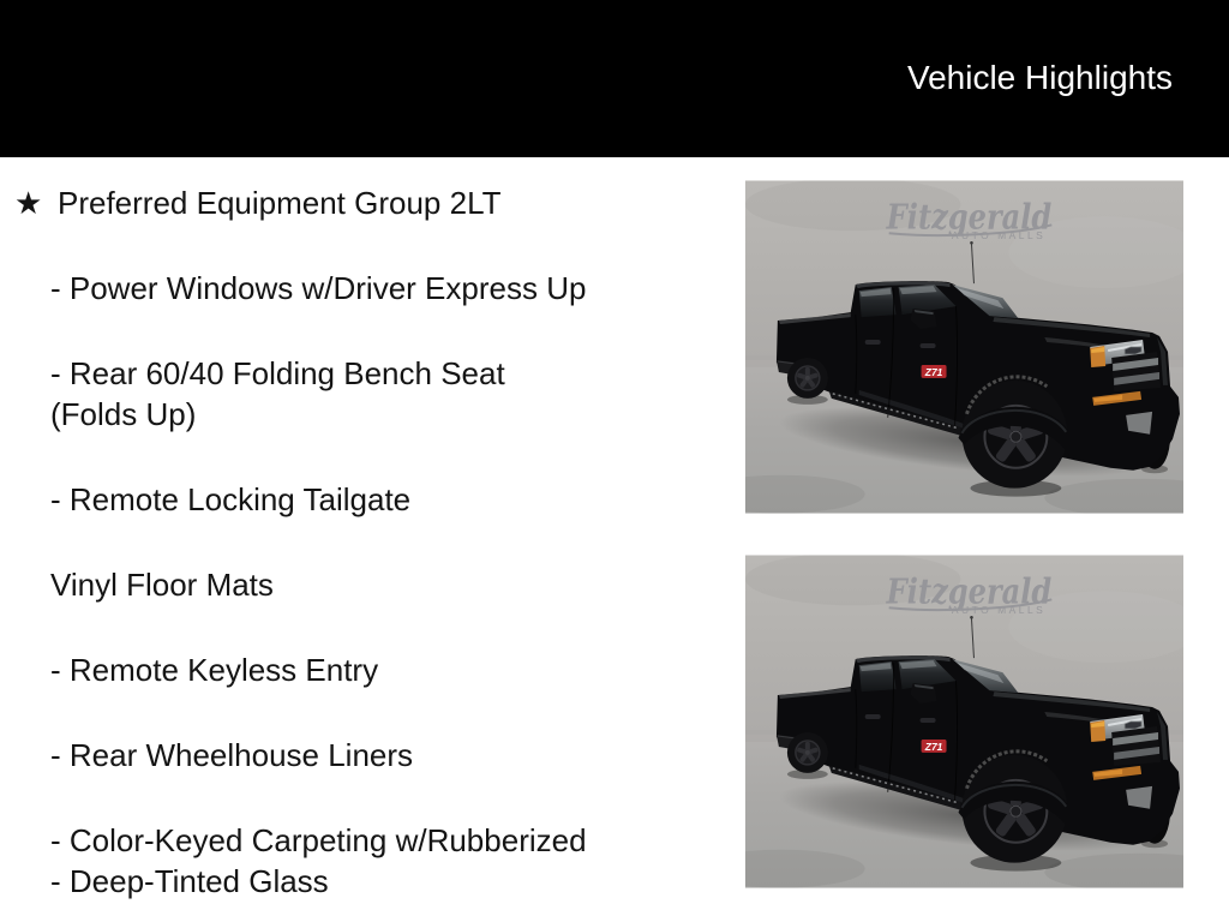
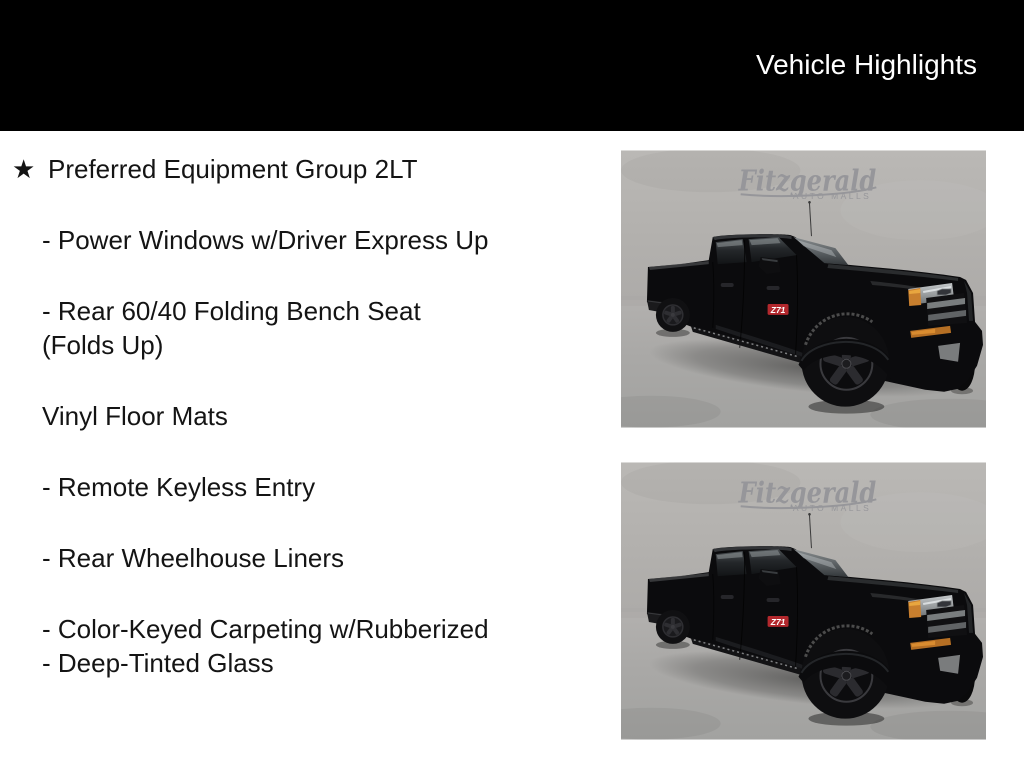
  Vehicle Highlights
  ★
  Preferred Equipment Group 2LT
  - Power Windows w/Driver Express Up
  - Rear 60/40 Folding Bench Seat
  (Folds Up)
- - Remote Locking Tailgate
  Vinyl Floor Mats
  - Remote Keyless Entry
  - Rear Wheelhouse Liners
  - Color-Keyed Carpeting w/Rubberized
  - Deep-Tinted Glass
